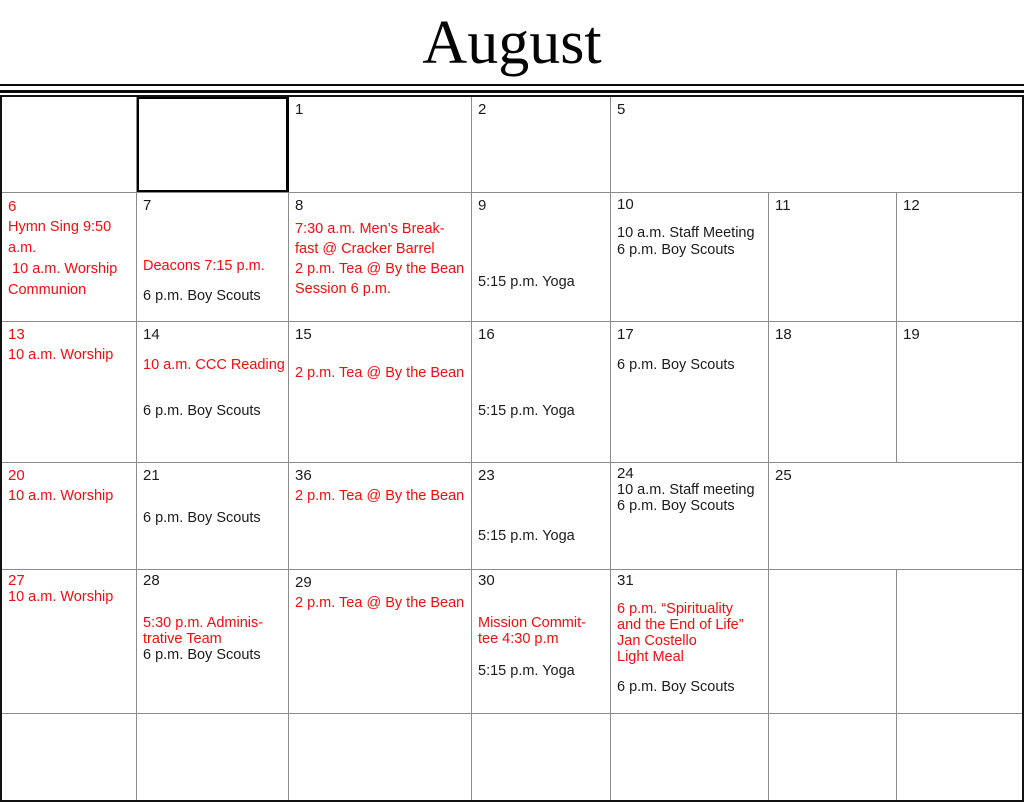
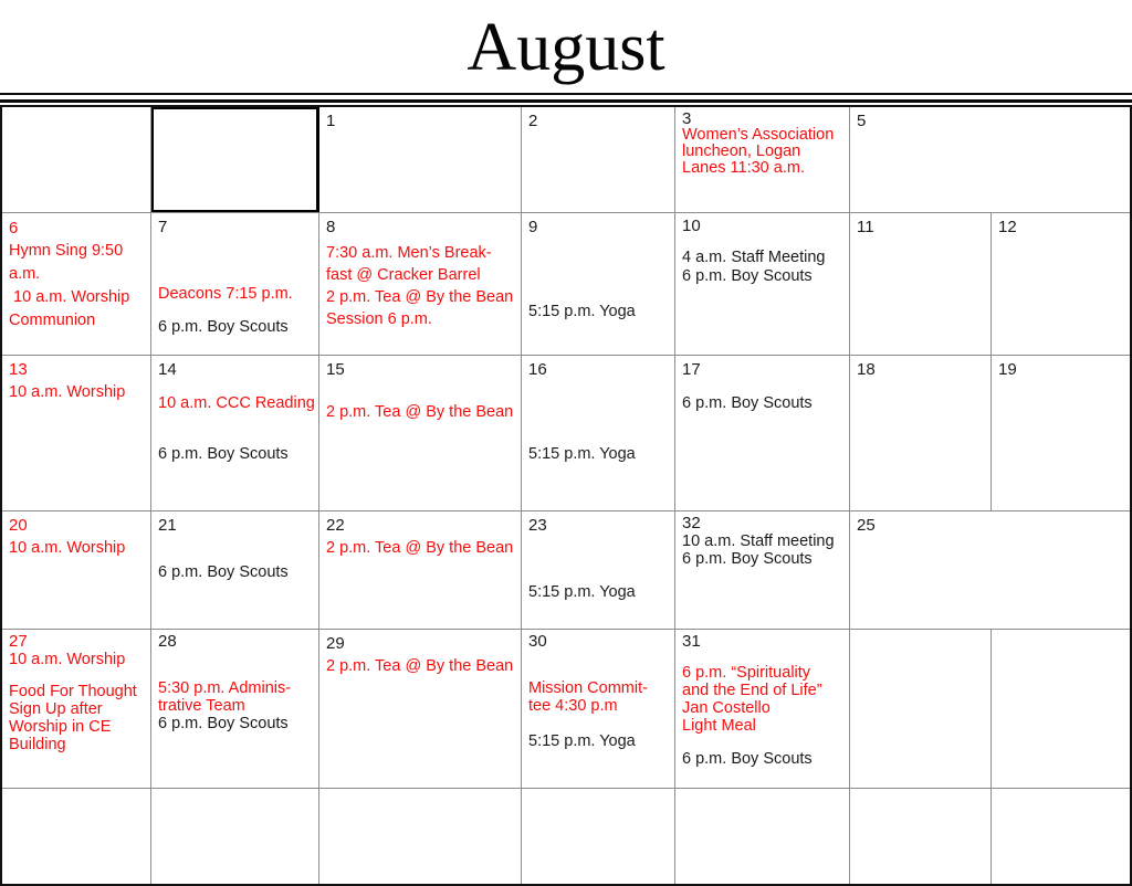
  August
  1
  2
+ 3
+ Women’s Association
+ luncheon, Logan
+ Lanes 11:30 a.m.
  5
  6
  Hymn Sing 9:50
  a.m.
  10 a.m. Worship
  Communion
  7
  Deacons 7:15 p.m.
  6 p.m. Boy Scouts
  8
  7:30 a.m. Men’s Break-
  fast @ Cracker Barrel
  2 p.m. Tea @ By the Bean
  Session 6 p.m.
  9
  5:15 p.m. Yoga
  10
- 10 a.m. Staff Meeting
+ 4 a.m. Staff Meeting
  6 p.m. Boy Scouts
  11
  12
  13
  10 a.m. Worship
  14
  10 a.m. CCC Reading
  6 p.m. Boy Scouts
  15
  2 p.m. Tea @ By the Bean
  16
  5:15 p.m. Yoga
  17
  6 p.m. Boy Scouts
  18
  19
  20
  10 a.m. Worship
  21
  6 p.m. Boy Scouts
- 36
+ 22
  2 p.m. Tea @ By the Bean
  23
  5:15 p.m. Yoga
- 24
+ 32
  10 a.m. Staff meeting
  6 p.m. Boy Scouts
  25
  27
  10 a.m. Worship
+ Food For Thought
+ Sign Up after
+ Worship in CE
+ Building
  28
  5:30 p.m. Adminis-
  trative Team
  6 p.m. Boy Scouts
  29
  2 p.m. Tea @ By the Bean
  30
  Mission Commit-
  tee 4:30 p.m
  5:15 p.m. Yoga
  31
  6 p.m. “Spirituality
  and the End of Life”
  Jan Costello
  Light Meal
  6 p.m. Boy Scouts
